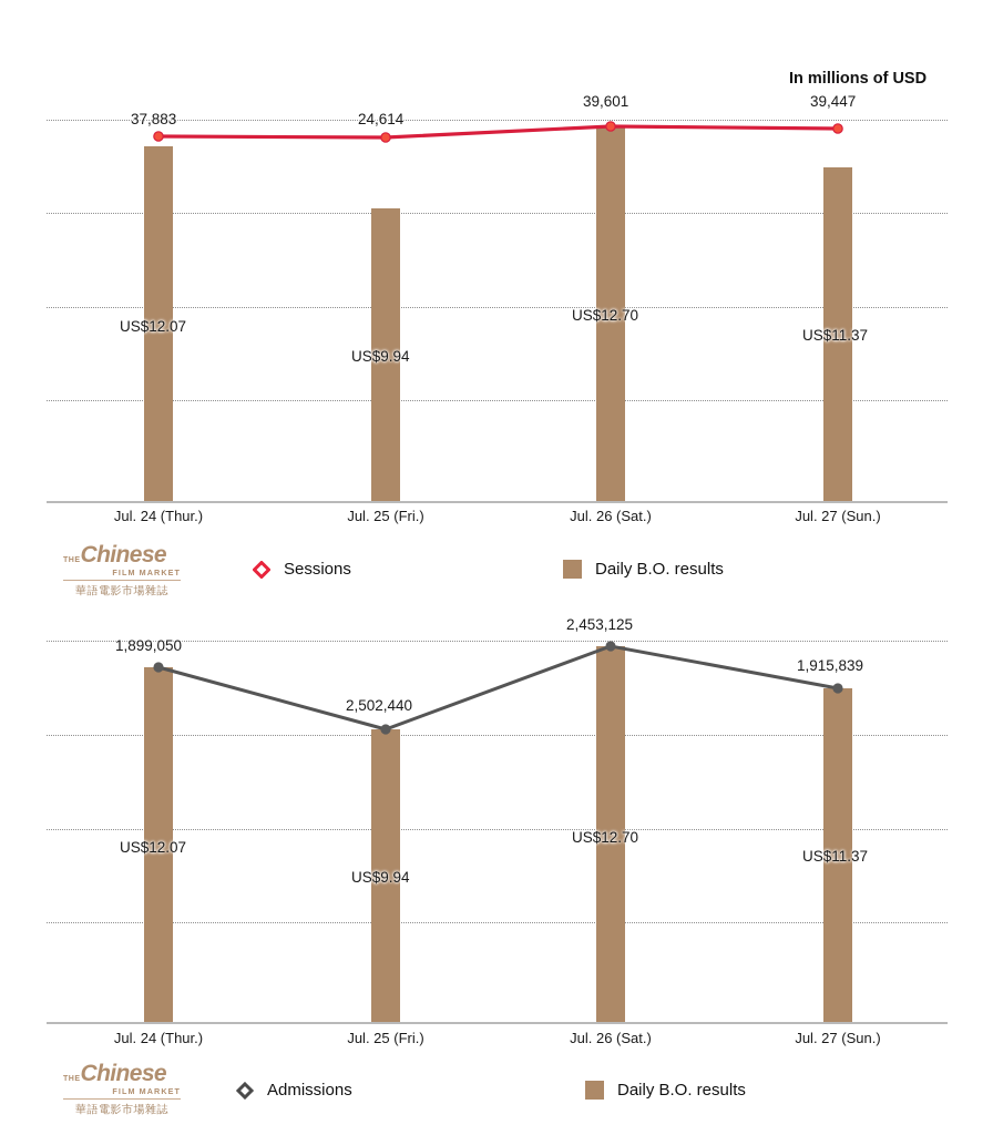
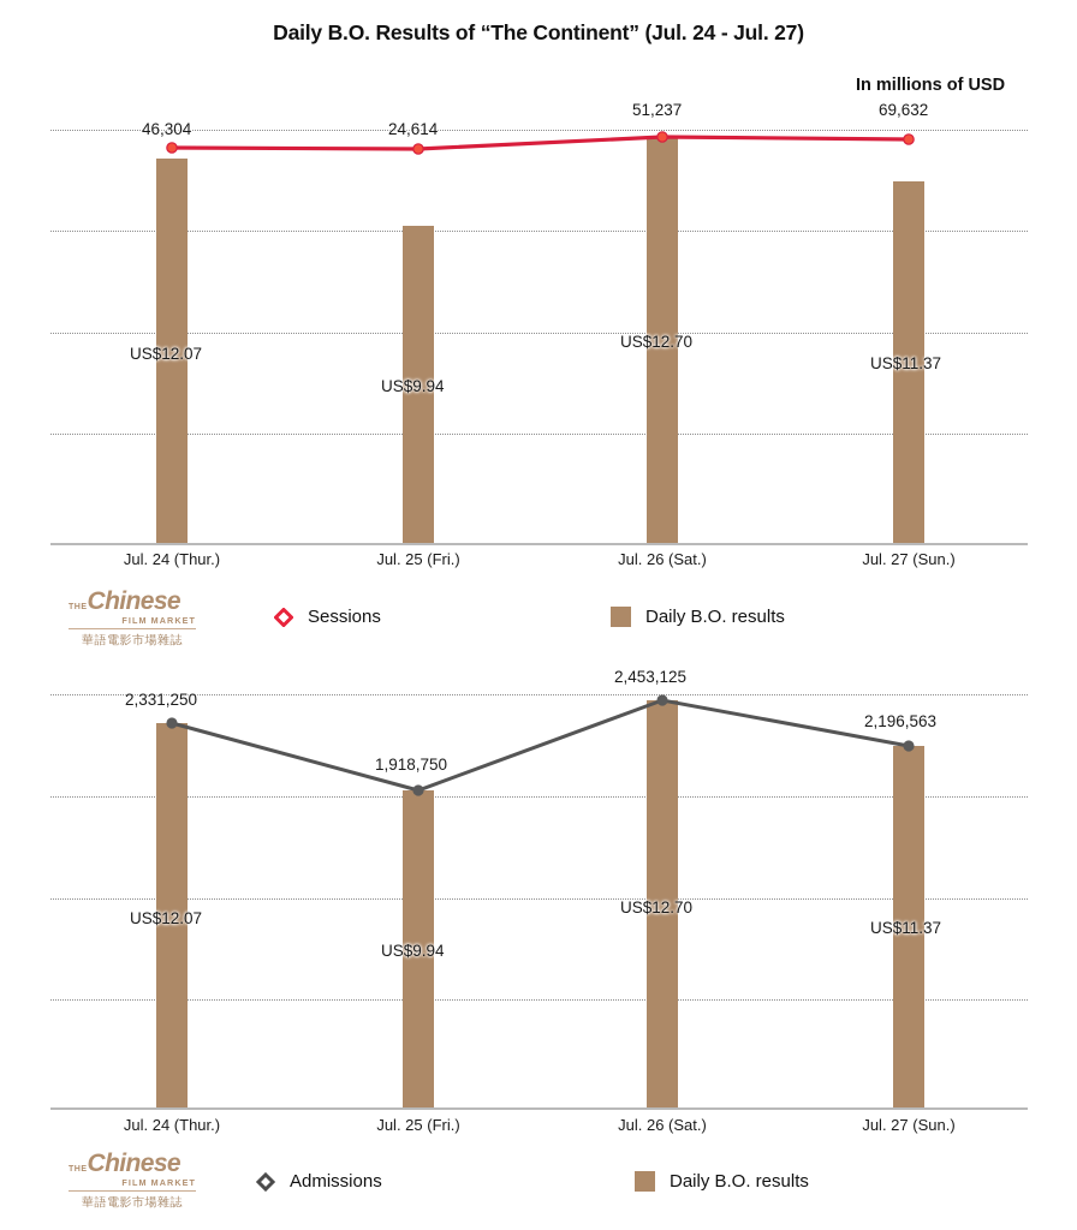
+ Daily B.O. Results of “The Continent” (Jul. 24 - Jul. 27)
  In millions of USD
  US$12.07
  US$9.94
  US$12.70
  US$11.37
- 37,883
+ 46,304
  24,614
- 39,601
+ 51,237
- 39,447
+ 69,632
  Jul. 24 (Thur.)
  Jul. 25 (Fri.)
  Jul. 26 (Sat.)
  Jul. 27 (Sun.)
  Chinese
  FILM MARKET
  華語電影市場雜誌
  Sessions
  Daily B.O. results
  US$12.07
  US$9.94
  US$12.70
  US$11.37
- 1,899,050
+ 2,331,250
- 2,502,440
+ 1,918,750
  2,453,125
- 1,915,839
+ 2,196,563
  Jul. 24 (Thur.)
  Jul. 25 (Fri.)
  Jul. 26 (Sat.)
  Jul. 27 (Sun.)
  Chinese
  FILM MARKET
  華語電影市場雜誌
  Admissions
  Daily B.O. results
